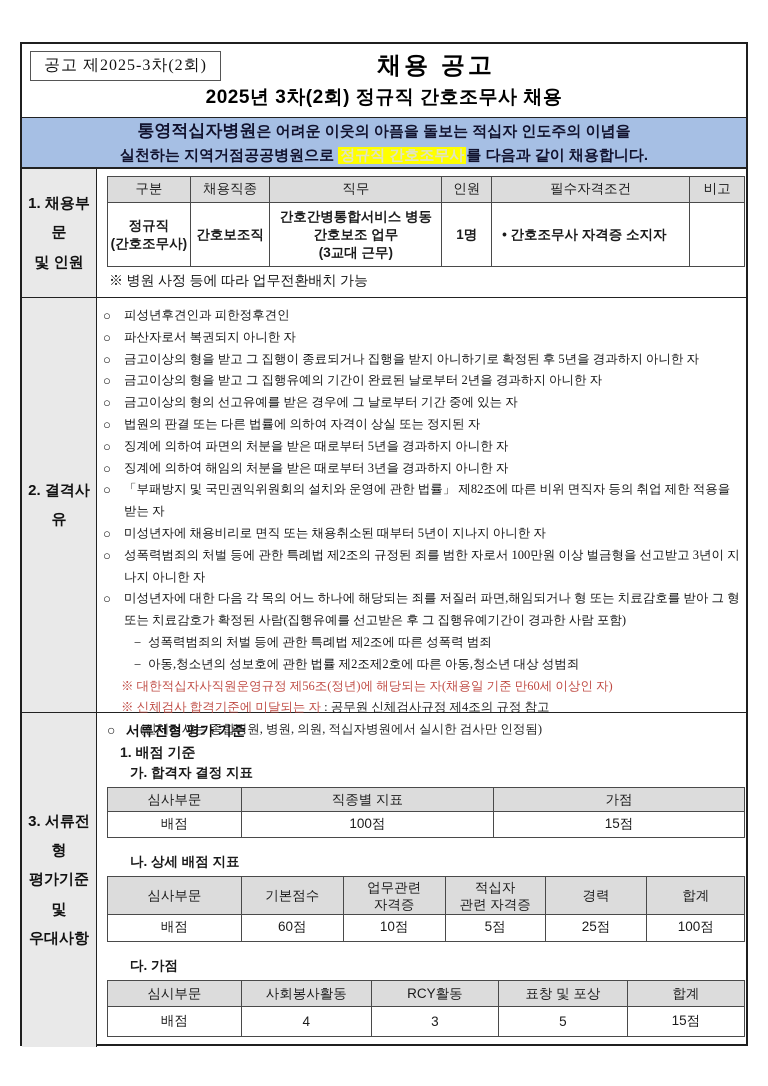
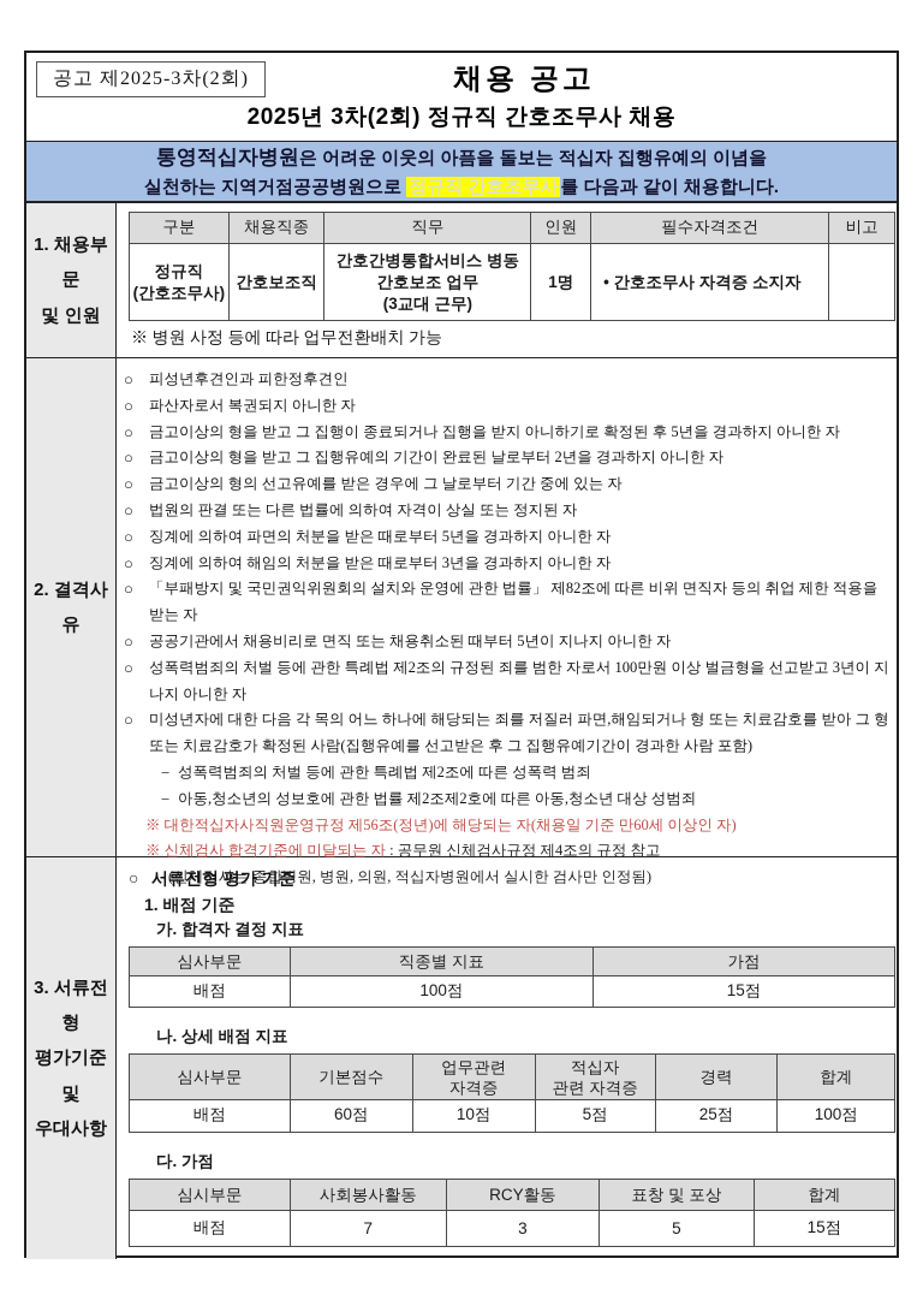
  공고 제2025-3차(2회)
  채용 공고
  2025년 3차(2회) 정규직 간호조무사 채용
- 통영적십자병원은 어려운 이웃의 아픔을 돌보는 적십자 인도주의 이념을
+ 통영적십자병원은 어려운 이웃의 아픔을 돌보는 적십자 집행유예의 이념을
  실천하는 지역거점공공병원으로 정규직 간호조무사를 다음과 같이 채용합니다.
  1. 채용부문
  및 인원
  구분	채용직종	직무	인원	필수자격조건	비고
  정규직 (간호조무사)	간호보조직	간호간병통합서비스 병동 간호보조 업무 (3교대 근무)	1명	• 간호조무사 자격증 소지자
  ※ 병원 사정 등에 따라 업무전환배치 가능
  2. 결격사유
  ○
  피성년후견인과 피한정후견인
  ○
  파산자로서 복권되지 아니한 자
  ○
  금고이상의 형을 받고 그 집행이 종료되거나 집행을 받지 아니하기로 확정된 후 5년을 경과하지 아니한 자
  ○
  금고이상의 형을 받고 그 집행유예의 기간이 완료된 날로부터 2년을 경과하지 아니한 자
  ○
  금고이상의 형의 선고유예를 받은 경우에 그 날로부터 기간 중에 있는 자
  ○
  법원의 판결 또는 다른 법률에 의하여 자격이 상실 또는 정지된 자
  ○
  징계에 의하여 파면의 처분을 받은 때로부터 5년을 경과하지 아니한 자
  ○
  징계에 의하여 해임의 처분을 받은 때로부터 3년을 경과하지 아니한 자
  ○
  「부패방지 및 국민권익위원회의 설치와 운영에 관한 법률」 제82조에 따른 비위 면직자 등의 취업 제한 적용을 받는 자
  ○
- 미성년자에 채용비리로 면직 또는 채용취소된 때부터 5년이 지나지 아니한 자
+ 공공기관에서 채용비리로 면직 또는 채용취소된 때부터 5년이 지나지 아니한 자
  ○
  성폭력범죄의 처벌 등에 관한 특례법 제2조의 규정된 죄를 범한 자로서 100만원 이상 벌금형을 선고받고 3년이 지나지 아니한 자
  ○
  미성년자에 대한 다음 각 목의 어느 하나에 해당되는 죄를 저질러 파면,해임되거나 형 또는 치료감호를 받아 그 형 또는 치료감호가 확정된 사람(집행유예를 선고받은 후 그 집행유예기간이 경과한 사람 포함)
  −
  성폭력범죄의 처벌 등에 관한 특례법 제2조에 따른 성폭력 범죄
  −
  아동,청소년의 성보호에 관한 법률 제2조제2호에 따른 아동,청소년 대상 성범죄
  ※ 대한적십자사직원운영규정 제56조(정년)에 해당되는 자(채용일 기준 만60세 이상인 자)
  ※ 신체검사 합격기준에 미달되는 자 : 공무원 신체검사규정 제4조의 규정 참고
  (신체검사는 종합병원, 병원, 의원, 적십자병원에서 실시한 검사만 인정됨)
  3. 서류전형
  평가기준
  및
  우대사항
  ○
  서류전형 평가 기준
  1. 배점 기준
  가. 합격자 결정 지표
  심사부문	직종별 지표	가점
  배점	100점	15점
  나. 상세 배점 지표
  심사부문	기본점수	업무관련 자격증	적십자 관련 자격증	경력	합계
  배점	60점	10점	5점	25점	100점
  다. 가점
  심시부문	사회봉사활동	RCY활동	표창 및 포상	합계
- 배점	4	3	5	15점
+ 배점	7	3	5	15점
